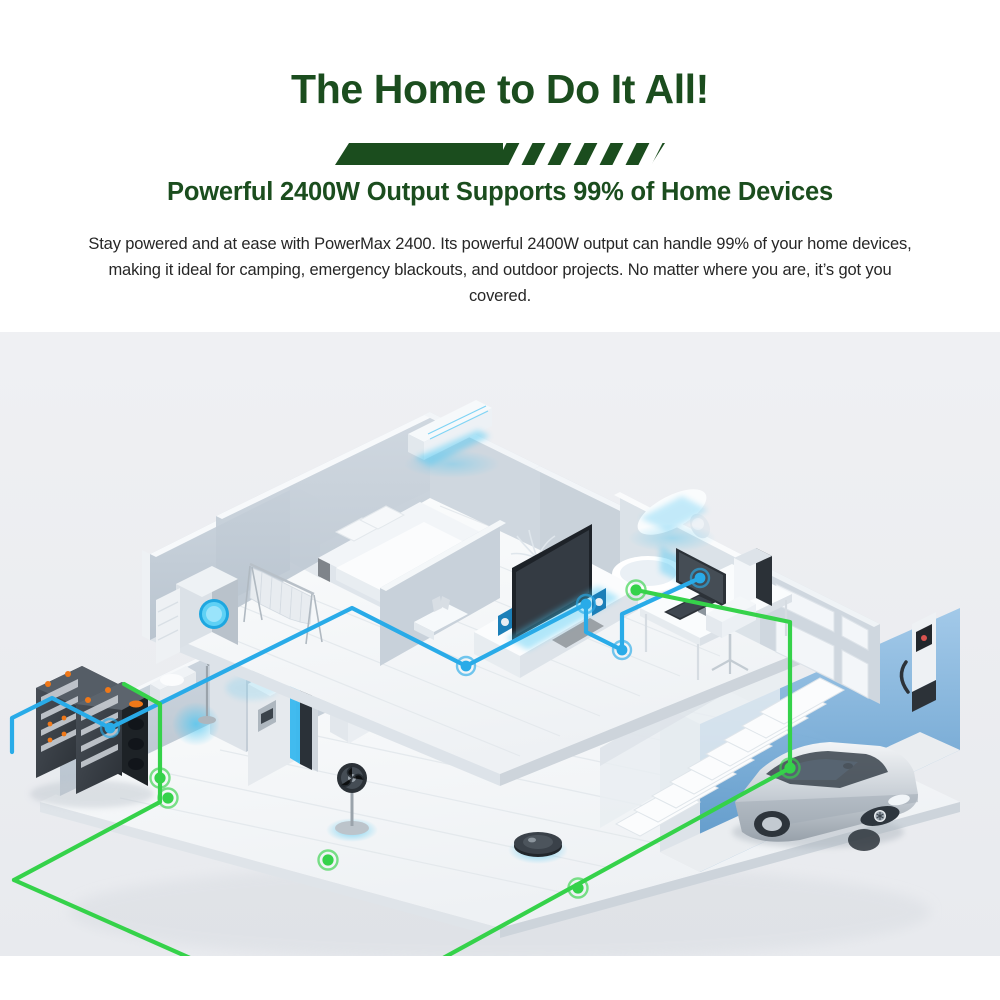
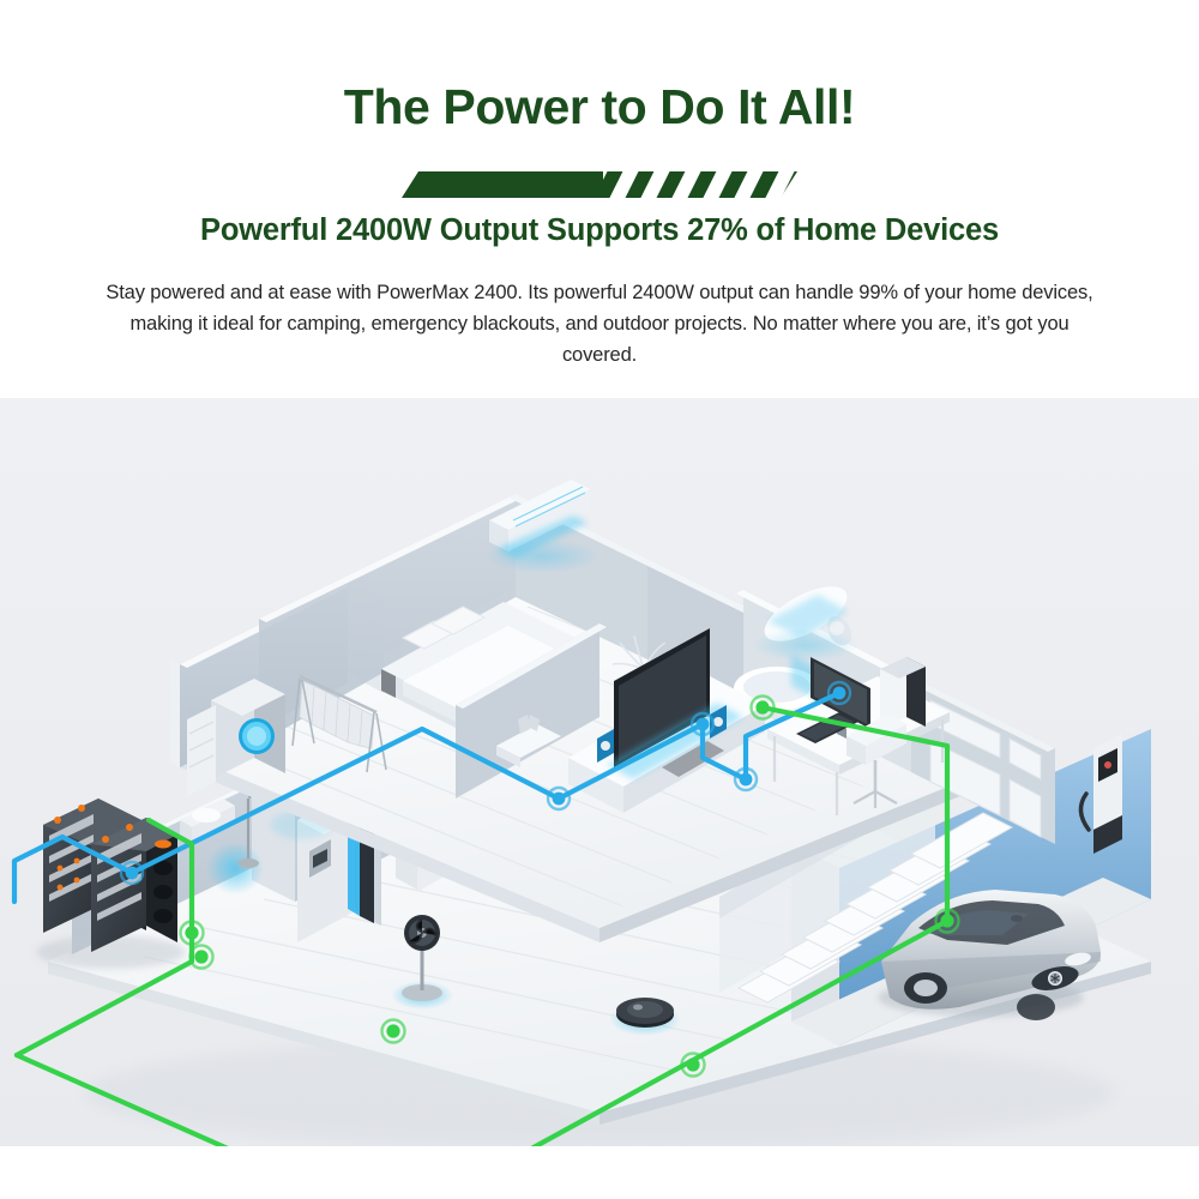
- The Home to Do It All!
+ The Power to Do It All!
- Powerful 2400W Output Supports 99% of Home Devices
+ Powerful 2400W Output Supports 27% of Home Devices
  Stay powered and at ease with PowerMax 2400. Its powerful 2400W output can handle 99% of your home devices, making it ideal for camping, emergency blackouts, and outdoor projects. No matter where you are, it’s got you covered.
